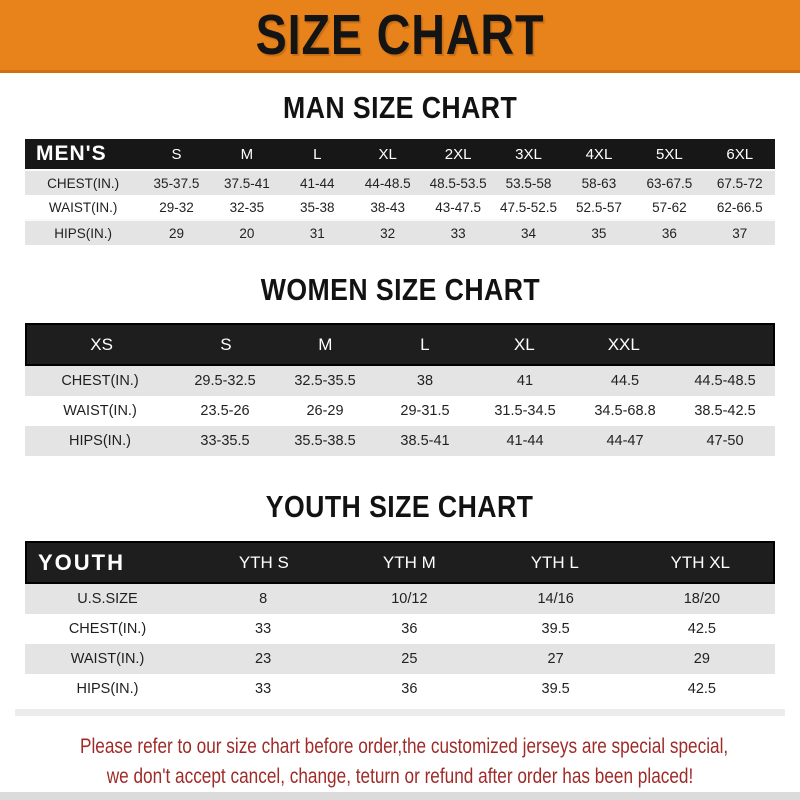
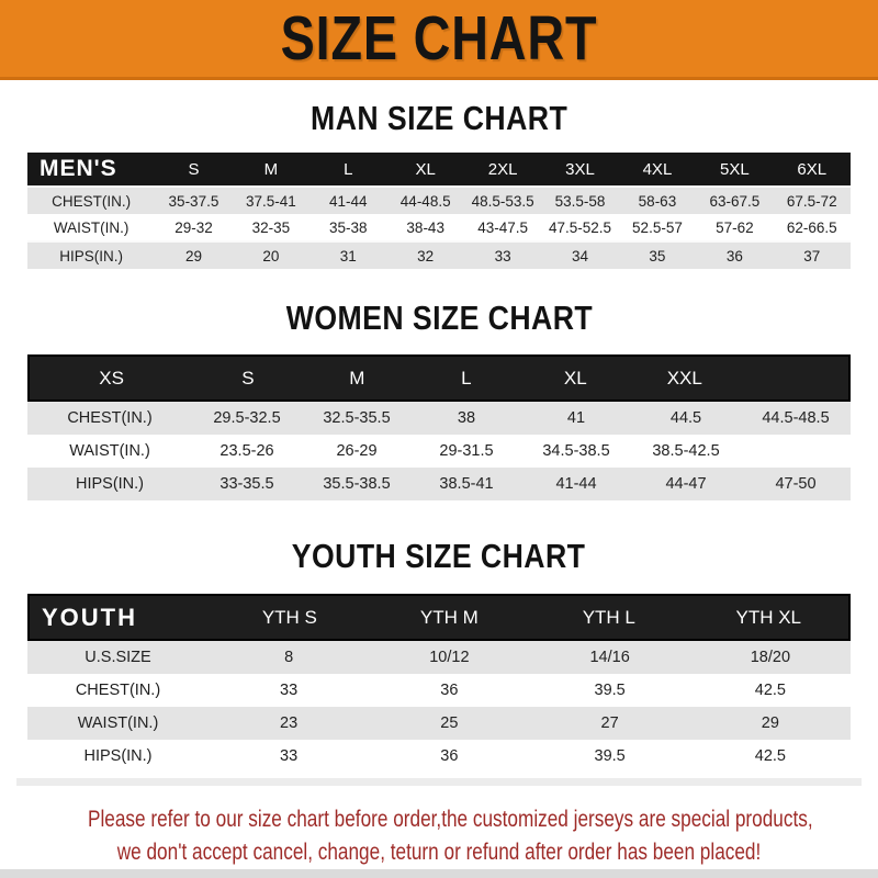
  SIZE CHART
  MAN SIZE CHART
  MEN'S
  S
  M
  L
  XL
  2XL
  3XL
  4XL
  5XL
  6XL
  CHEST(IN.)
  35-37.5
  37.5-41
  41-44
  44-48.5
  48.5-53.5
  53.5-58
  58-63
  63-67.5
  67.5-72
  WAIST(IN.)
  29-32
  32-35
  35-38
  38-43
  43-47.5
  47.5-52.5
  52.5-57
  57-62
  62-66.5
  HIPS(IN.)
  29
  20
  31
  32
  33
  34
  35
  36
  37
  WOMEN SIZE CHART
  XS
  S
  M
  L
  XL
  XXL
  CHEST(IN.)
  29.5-32.5
  32.5-35.5
  38
  41
  44.5
  44.5-48.5
  WAIST(IN.)
  23.5-26
  26-29
  29-31.5
- 31.5-34.5
- 34.5-68.8
+ 34.5-38.5
  38.5-42.5
  HIPS(IN.)
  33-35.5
  35.5-38.5
  38.5-41
  41-44
  44-47
  47-50
  YOUTH SIZE CHART
  YOUTH
  YTH S
  YTH M
  YTH L
  YTH XL
  U.S.SIZE
  8
  10/12
  14/16
  18/20
  CHEST(IN.)
  33
  36
  39.5
  42.5
  WAIST(IN.)
  23
  25
  27
  29
  HIPS(IN.)
  33
  36
  39.5
  42.5
- Please refer to our size chart before order,the customized jerseys are special special,
+ Please refer to our size chart before order,the customized jerseys are special products,
  we don't accept cancel, change, teturn or refund after order has been placed!
